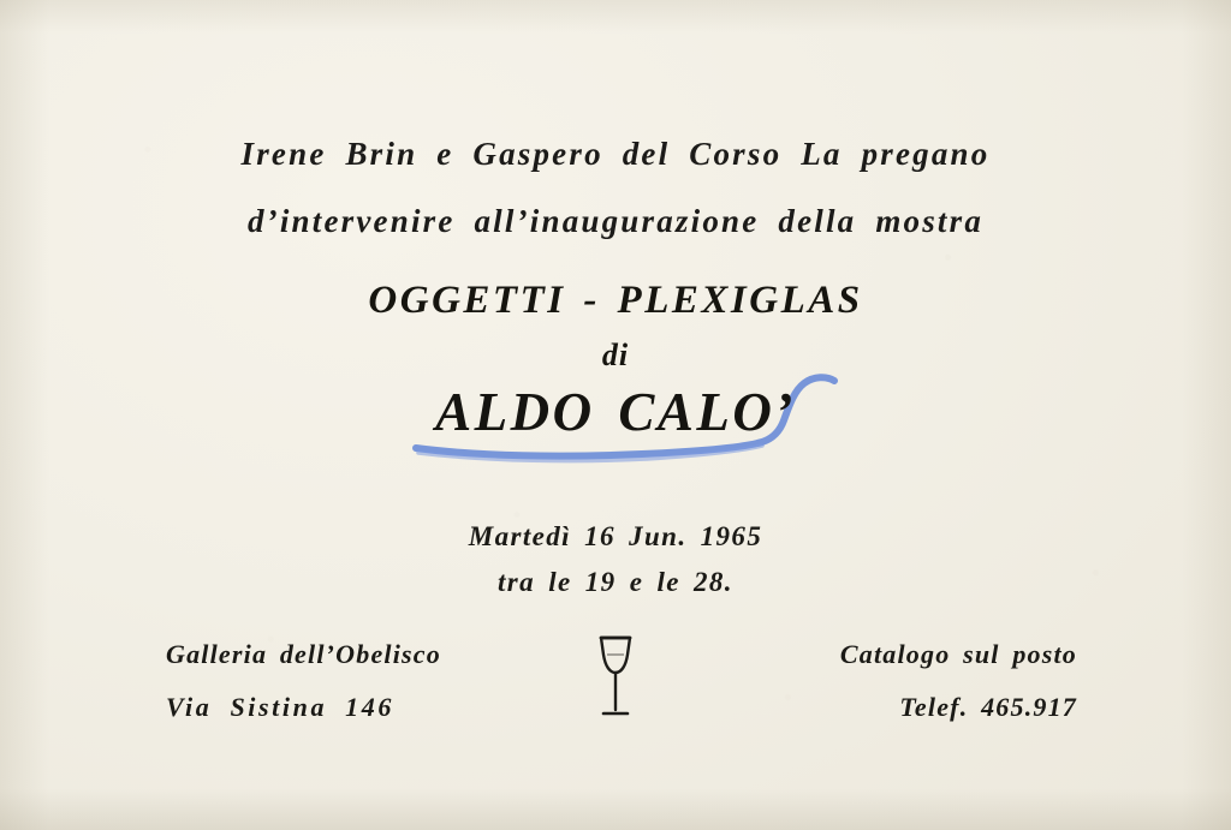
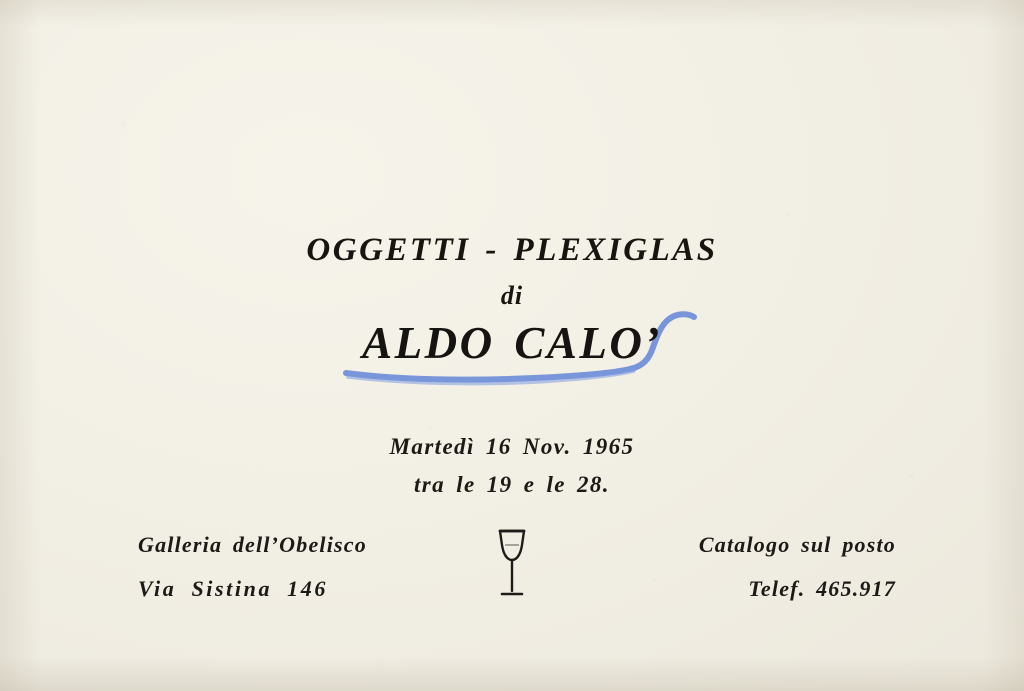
- Irene Brin e Gaspero del Corso La pregano
- d’intervenire all’inaugurazione della mostra
  OGGETTI - PLEXIGLAS
  di
  ALDO CALO’
- Martedì 16 Jun. 1965
+ Martedì 16 Nov. 1965
  tra le 19 e le 28.
  Galleria dell’Obelisco
  Via Sistina 146
  Catalogo sul posto
  Telef. 465.917
